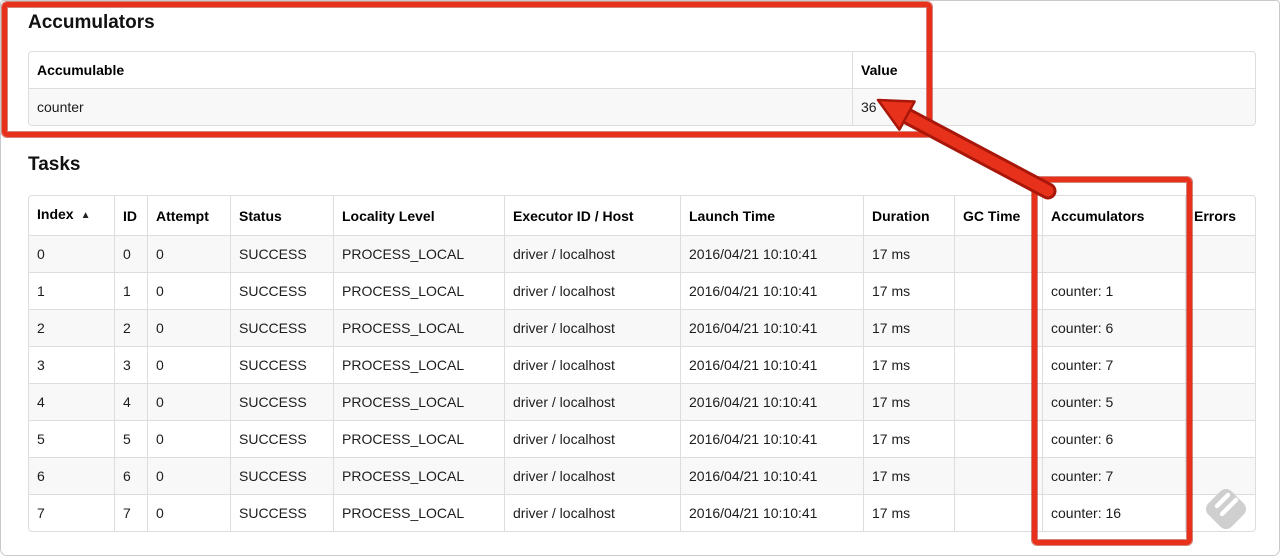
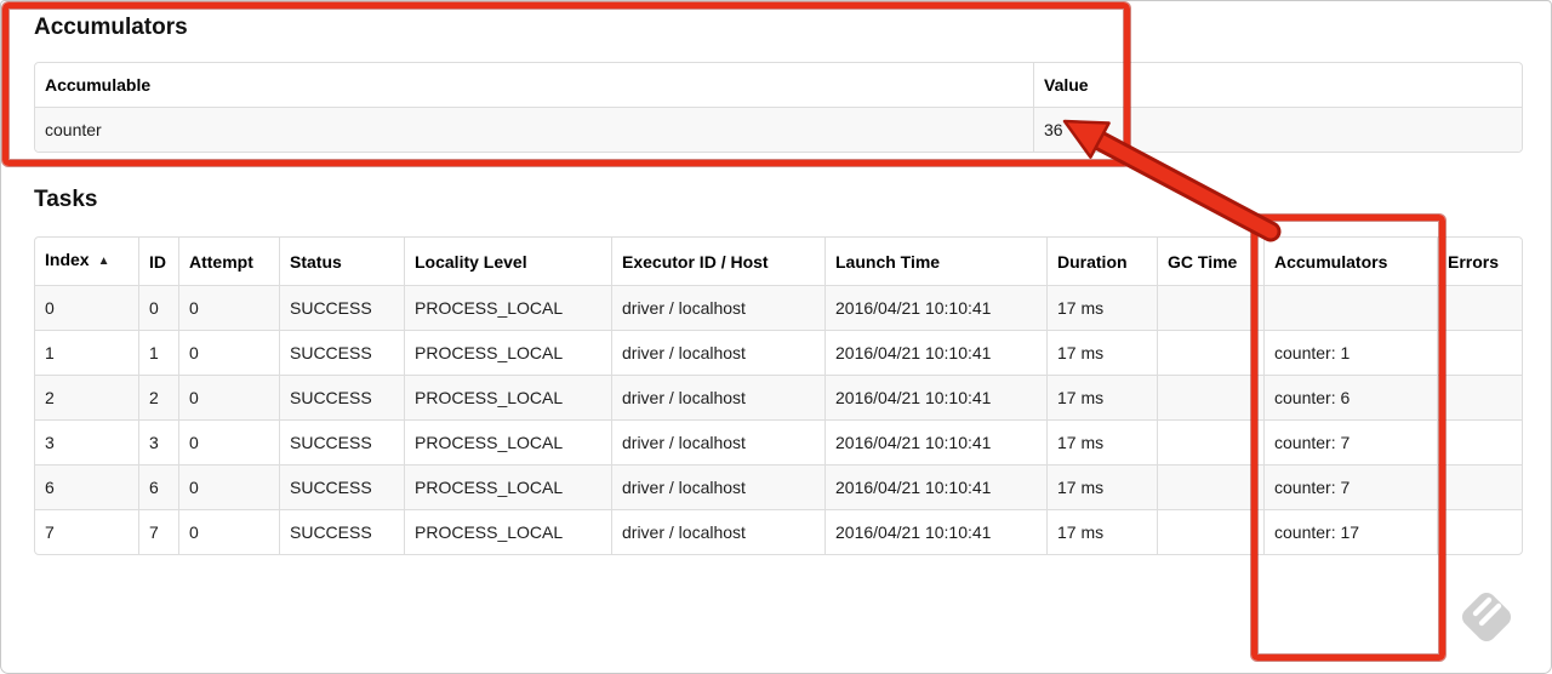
  Accumulators
  Accumulable	Value
  counter	36
  Tasks
  Index ▲	ID	Attempt	Status	Locality Level	Executor ID / Host	Launch Time	Duration	GC Time	Accumulators	Errors
  0	0	0	SUCCESS	PROCESS_LOCAL	driver / localhost	2016/04/21 10:10:41	17 ms
  1	1	0	SUCCESS	PROCESS_LOCAL	driver / localhost	2016/04/21 10:10:41	17 ms		counter: 1
  2	2	0	SUCCESS	PROCESS_LOCAL	driver / localhost	2016/04/21 10:10:41	17 ms		counter: 6
  3	3	0	SUCCESS	PROCESS_LOCAL	driver / localhost	2016/04/21 10:10:41	17 ms		counter: 7
- 4	4	0	SUCCESS	PROCESS_LOCAL	driver / localhost	2016/04/21 10:10:41	17 ms		counter: 5
- 5	5	0	SUCCESS	PROCESS_LOCAL	driver / localhost	2016/04/21 10:10:41	17 ms		counter: 6
  6	6	0	SUCCESS	PROCESS_LOCAL	driver / localhost	2016/04/21 10:10:41	17 ms		counter: 7
- 7	7	0	SUCCESS	PROCESS_LOCAL	driver / localhost	2016/04/21 10:10:41	17 ms		counter: 16
+ 7	7	0	SUCCESS	PROCESS_LOCAL	driver / localhost	2016/04/21 10:10:41	17 ms		counter: 17
